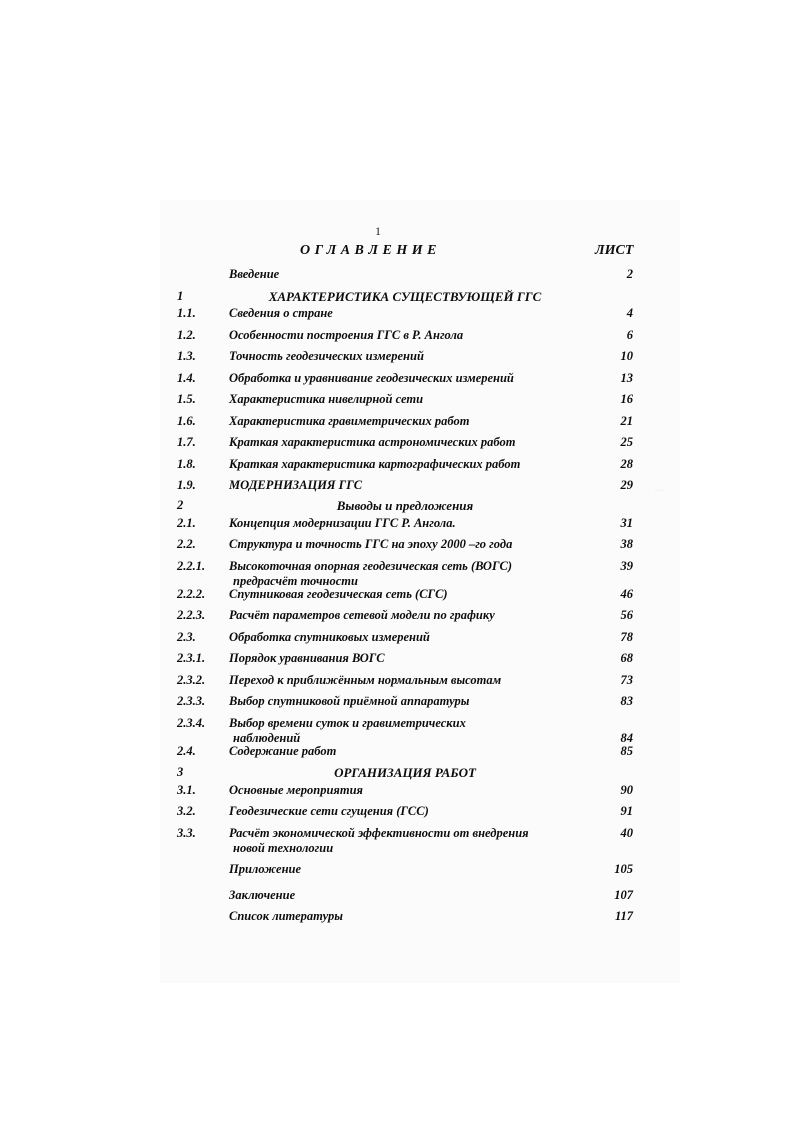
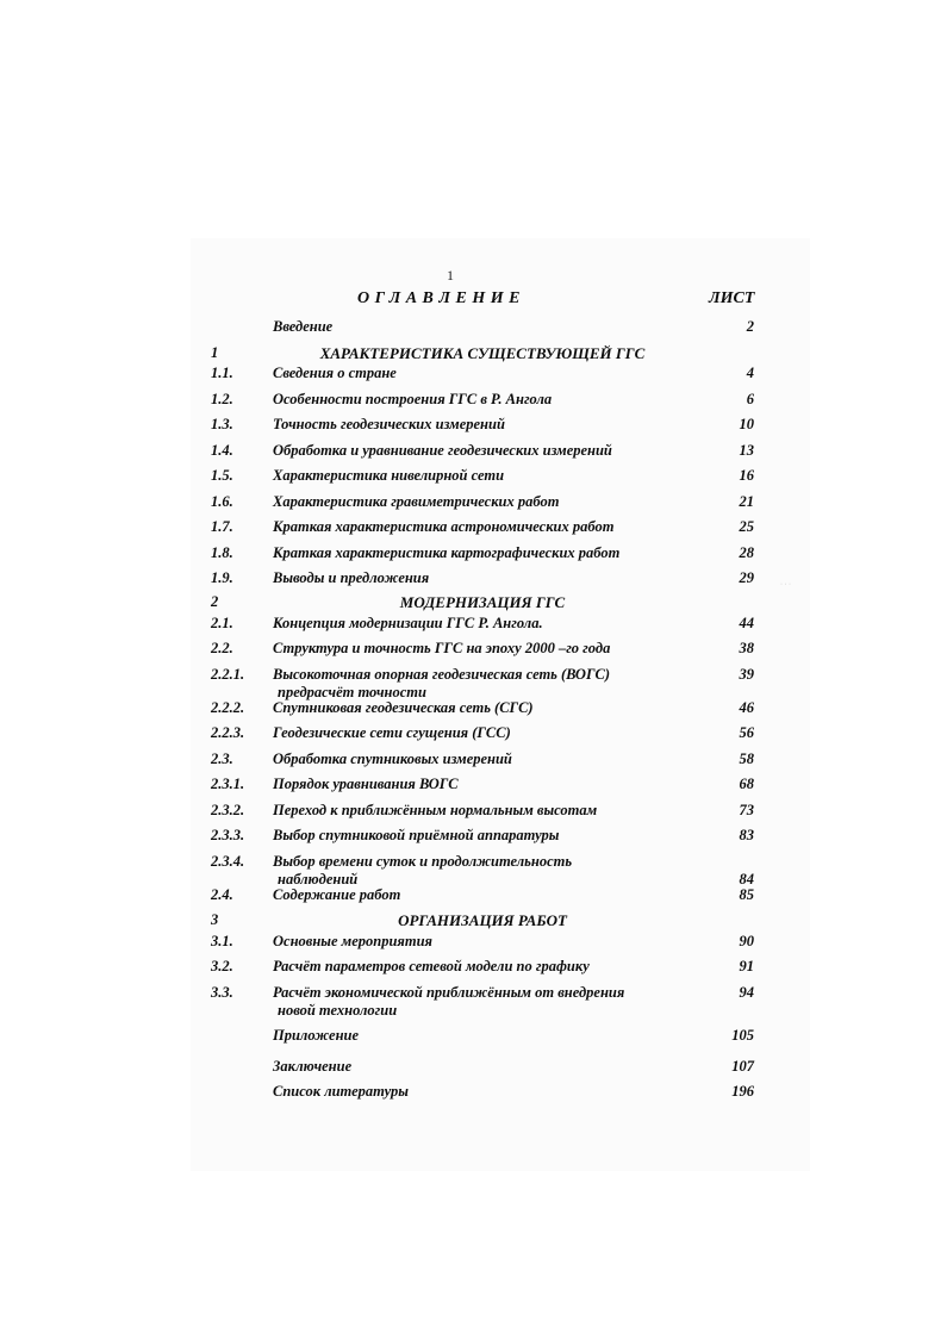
  1
  ОГЛАВЛЕНИЕ
  ЛИСТ
  Введение
  2
  1
  ХАРАКТЕРИСТИКА СУЩЕСТВУЮЩЕЙ ГГС
  1.1.
  Сведения о стране
  4
  1.2.
  Особенности построения ГГС в Р. Ангола
  6
  1.3.
  Точность геодезических измерений
  10
  1.4.
  Обработка и уравнивание геодезических измерений
  13
  1.5.
  Характеристика нивелирной сети
  16
  1.6.
  Характеристика гравиметрических работ
  21
  1.7.
  Краткая характеристика астрономических работ
  25
  1.8.
  Краткая характеристика картографических работ
  28
  1.9.
- МОДЕРНИЗАЦИЯ ГГС
+ Выводы и предложения
  29
  2
- Выводы и предложения
+ МОДЕРНИЗАЦИЯ ГГС
  2.1.
  Концепция модернизации ГГС Р. Ангола.
- 31
+ 44
  2.2.
  Структура и точность ГГС на эпоху 2000 –го года
  38
  2.2.1.
  Высокоточная опорная геодезическая сеть (ВОГС)
  предрасчёт точности
  39
  2.2.2.
  Спутниковая геодезическая сеть (СГС)
  46
  2.2.3.
- Расчёт параметров сетевой модели по графику
+ Геодезические сети сгущения (ГСС)
  56
  2.3.
  Обработка спутниковых измерений
- 78
+ 58
  2.3.1.
  Порядок уравнивания ВОГС
  68
  2.3.2.
  Переход к приближённым нормальным высотам
  73
  2.3.3.
  Выбор спутниковой приёмной аппаратуры
  83
  2.3.4.
- Выбор времени суток и гравиметрических
+ Выбор времени суток и продолжительность
  наблюдений
  84
  2.4.
  Содержание работ
  85
  3
  ОРГАНИЗАЦИЯ РАБОТ
  3.1.
  Основные мероприятия
  90
  3.2.
- Геодезические сети сгущения (ГСС)
+ Расчёт параметров сетевой модели по графику
  91
  3.3.
- Расчёт экономической эффективности от внедрения
+ Расчёт экономической приближённым от внедрения
  новой технологии
- 40
+ 94
  Приложение
  105
  Заключение
  107
  Список литературы
- 117
+ 196
